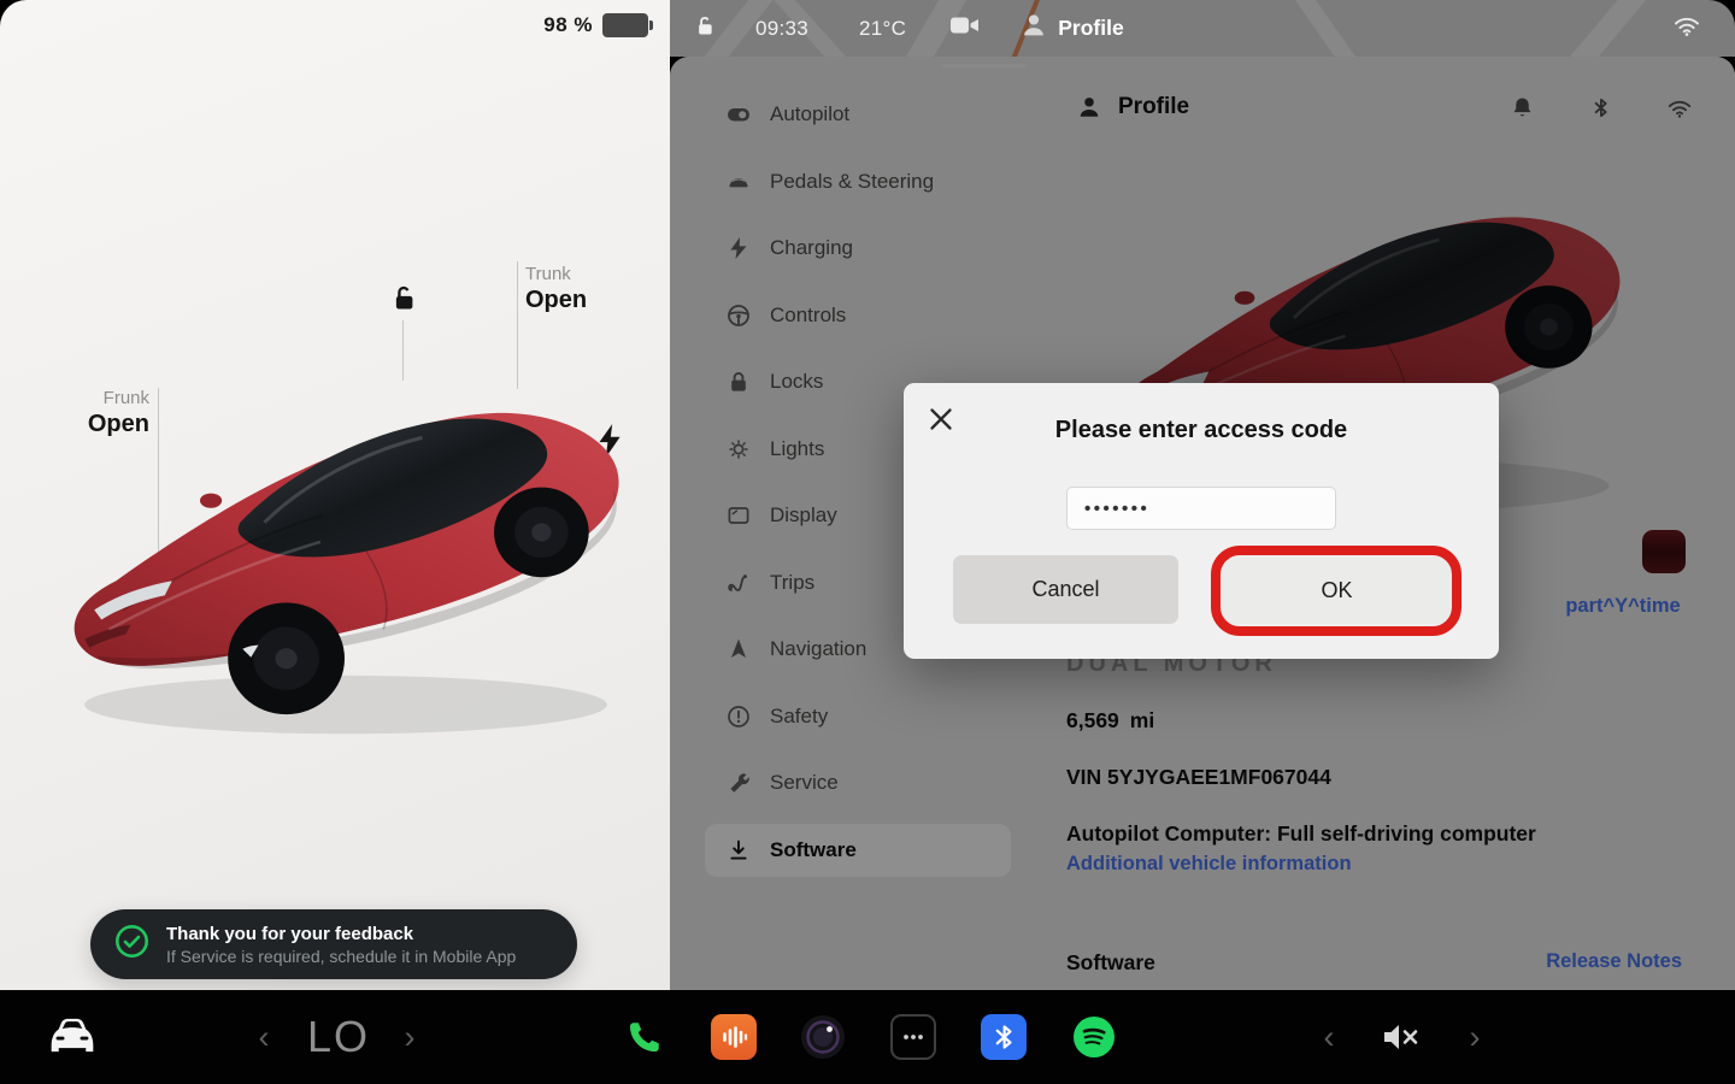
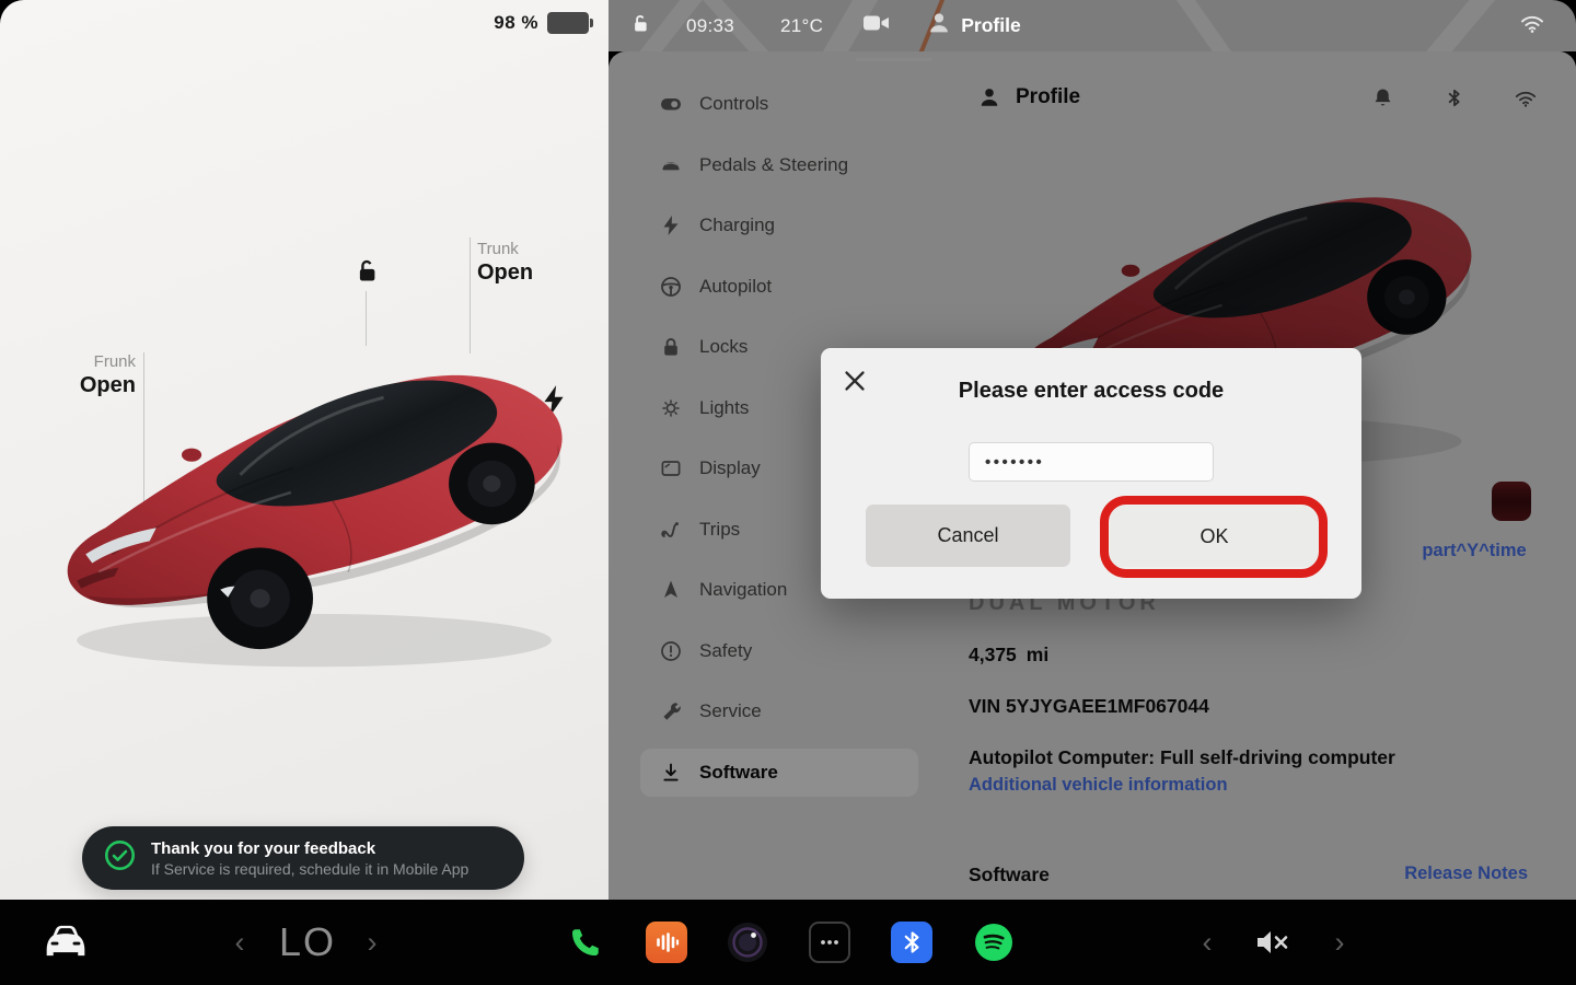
  98 %
  Frunk
  Open
  Trunk
  Open
  Thank you for your feedback
  If Service is required, schedule it in Mobile App
  09:33
  21°C
  Profile
- Autopilot
+ Controls
  Pedals & Steering
  Charging
- Controls
+ Autopilot
  Locks
  Lights
  Display
  Trips
  Navigation
  Safety
  Service
  Software
  Profile
  part^Y^time
  DUAL MOTOR
- 6,569 mi
+ 4,375 mi
  VIN 5YJYGAEE1MF067044
  Autopilot Computer: Full self-driving computer
  Additional vehicle information
  Software
  Release Notes
  Please enter access code
  •••••••
  Cancel
  OK
  ‹
  LO
  ›
  ‹
  ›
